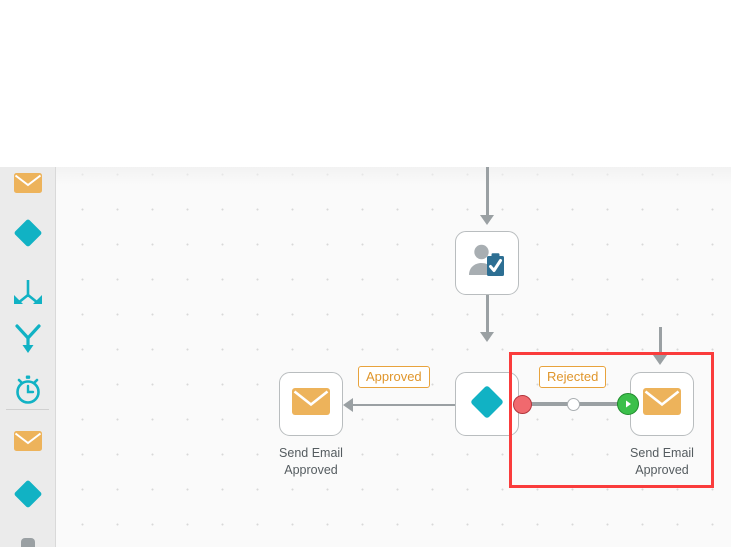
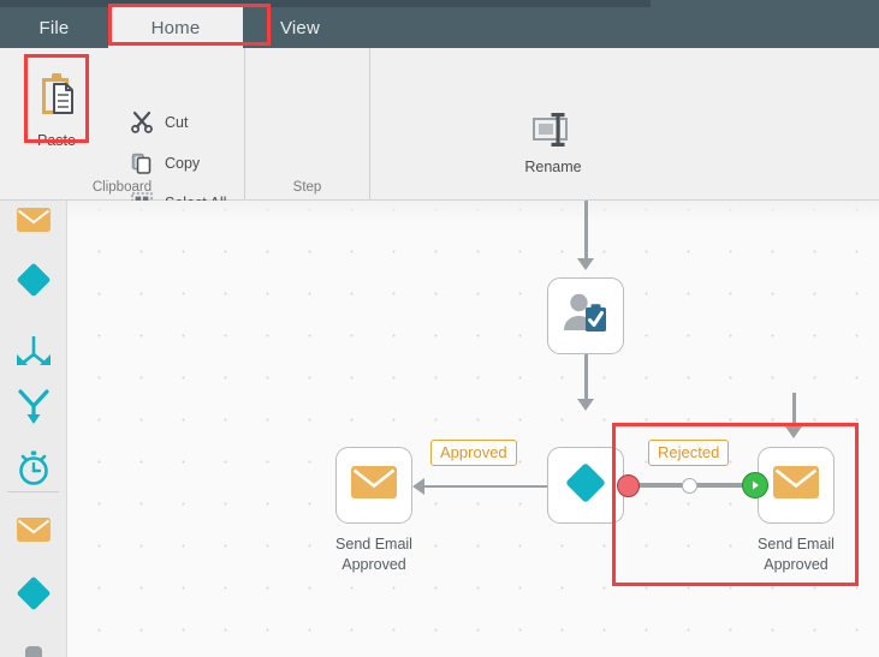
+ File
+ Home
+ View
+ Paste
+ Cut
+ Copy
+ Clipboard
+ Rename
+ Step
  Send Email
  Approved
  Approved
  Send Email
  Approved
  Rejected
